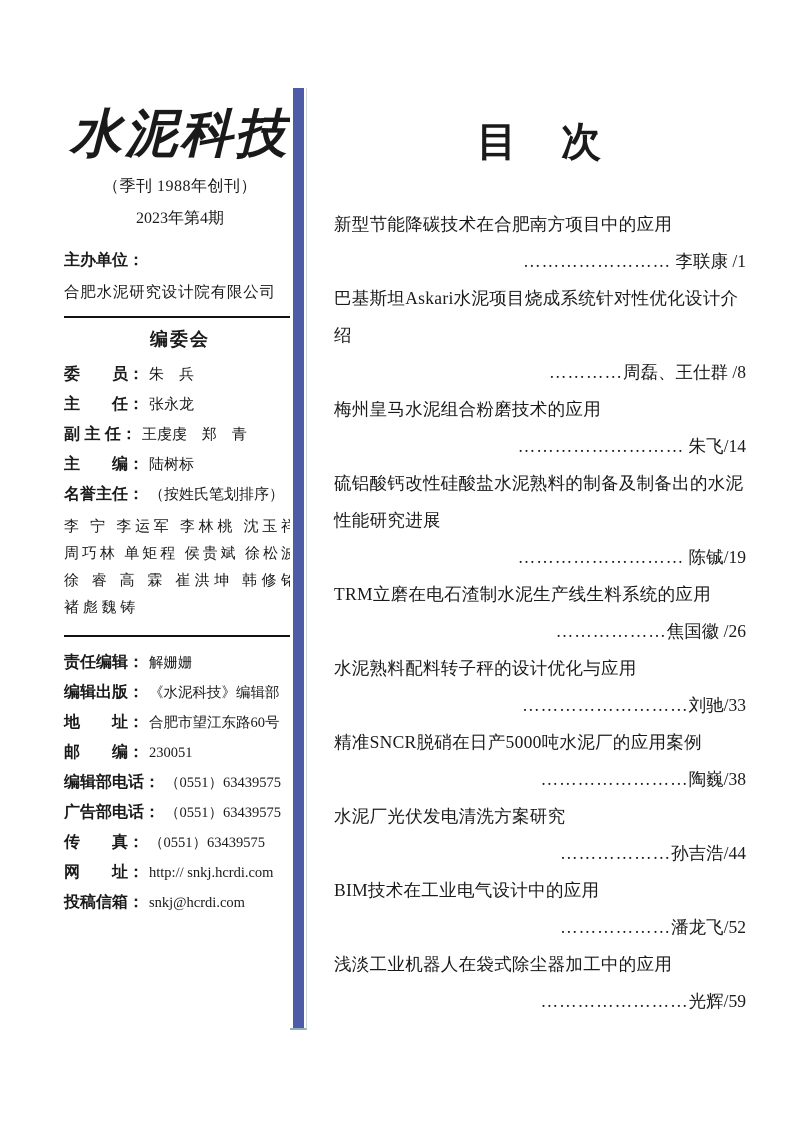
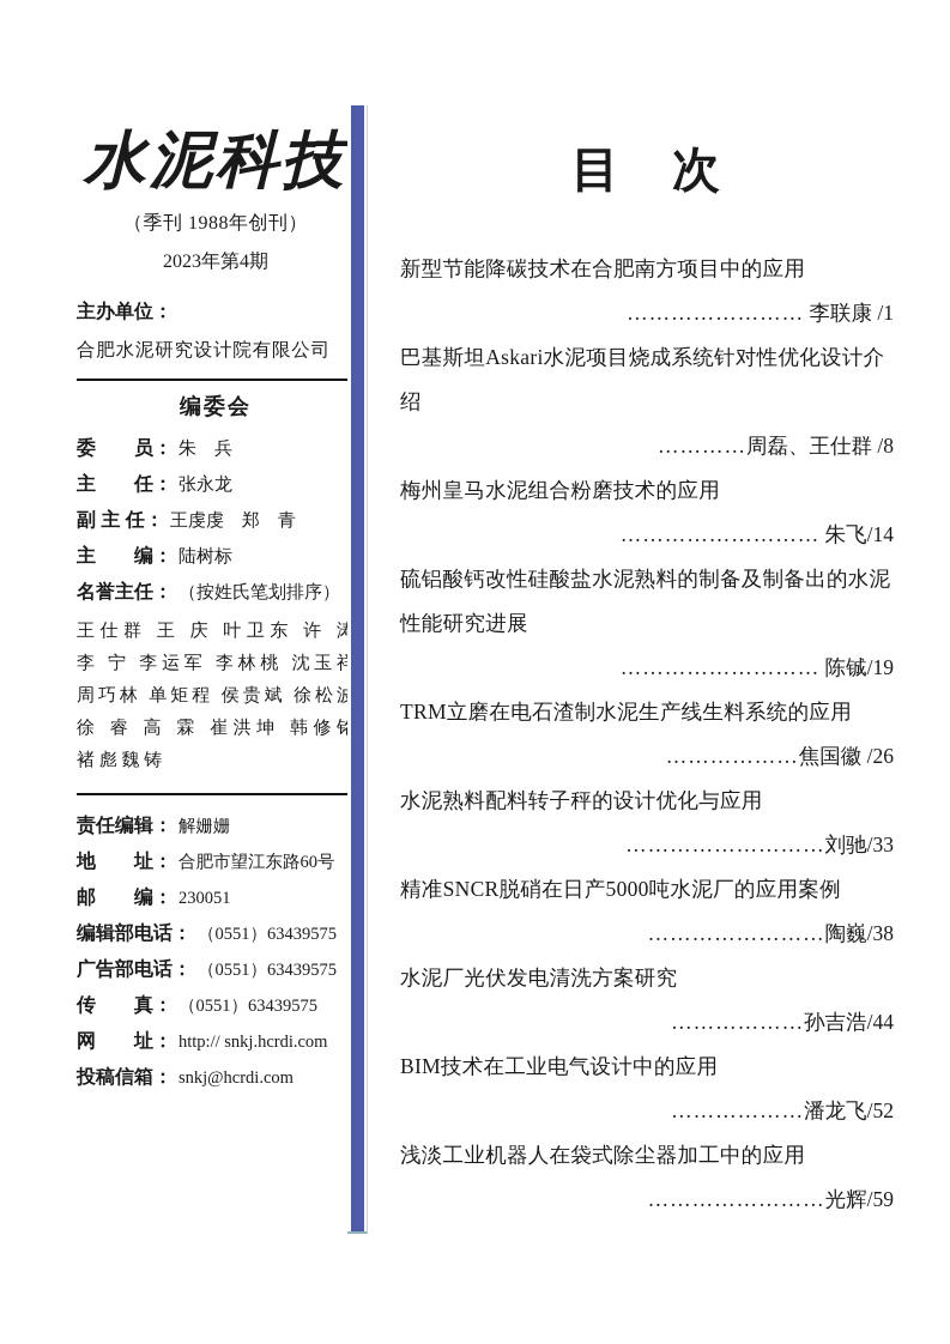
  水泥科技
  （季刊 1988年创刊）
  2023年第4期
  主办单位：
  合肥水泥研究设计院有限公司
  编委会
  委 员： 朱 兵
  主 任： 张永龙
  副 主 任： 王虔虔 郑 青
  主 编： 陆树标
  名誉主任： （按姓氏笔划排序）
+ 王仕群 王 庆 叶卫东 许 涛
  李 宁 李运军 李林桃 沈玉祥
  周巧林 单矩程 侯贵斌 徐松波
  徐 睿 高 霖 崔洪坤 韩修铭
  褚 彪 魏 铸
  责任编辑： 解姗姗
- 编辑出版： 《水泥科技》编辑部
  地 址： 合肥市望江东路60号
  邮 编： 230051
  编辑部电话： （0551）63439575
  广告部电话： （0551）63439575
  传 真： （0551）63439575
  网 址： http:// snkj.hcrdi.com
  投稿信箱： snkj@hcrdi.com
  目 次
  新型节能降碳技术在合肥南方项目中的应用
  …………………… 李联康 /1
  巴基斯坦Askari水泥项目烧成系统针对性优化设计介绍
  …………周磊、王仕群 /8
  梅州皇马水泥组合粉磨技术的应用
  ……………………… 朱飞/14
  硫铝酸钙改性硅酸盐水泥熟料的制备及制备出的水泥性能研究进展
  ……………………… 陈铖/19
  TRM立磨在电石渣制水泥生产线生料系统的应用
  ………………焦国徽 /26
  水泥熟料配料转子秤的设计优化与应用
  ………………………刘驰/33
  精准SNCR脱硝在日产5000吨水泥厂的应用案例
  ……………………陶巍/38
  水泥厂光伏发电清洗方案研究
  ………………孙吉浩/44
  BIM技术在工业电气设计中的应用
  ………………潘龙飞/52
  浅淡工业机器人在袋式除尘器加工中的应用
  ……………………光辉/59
